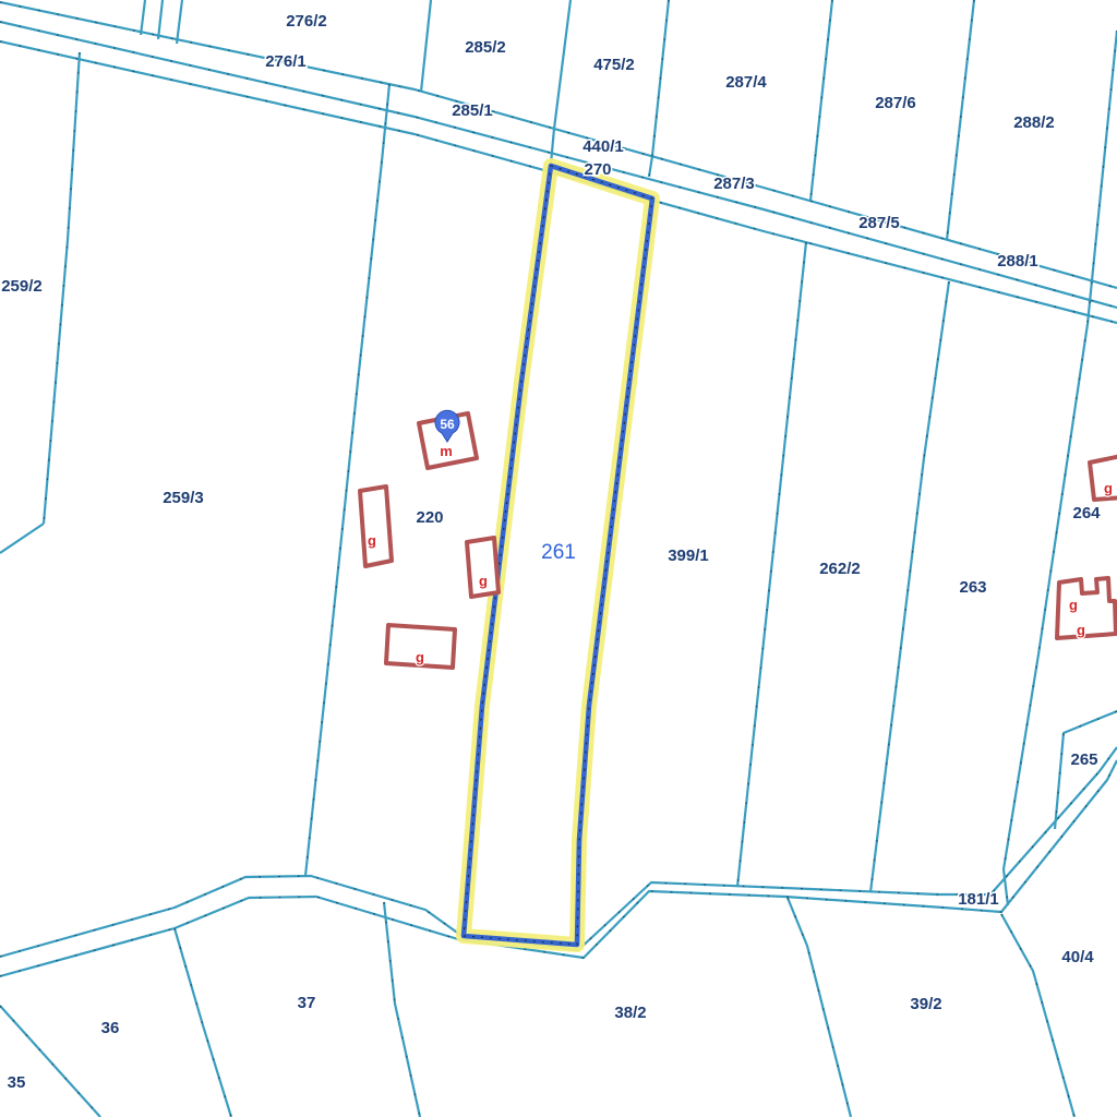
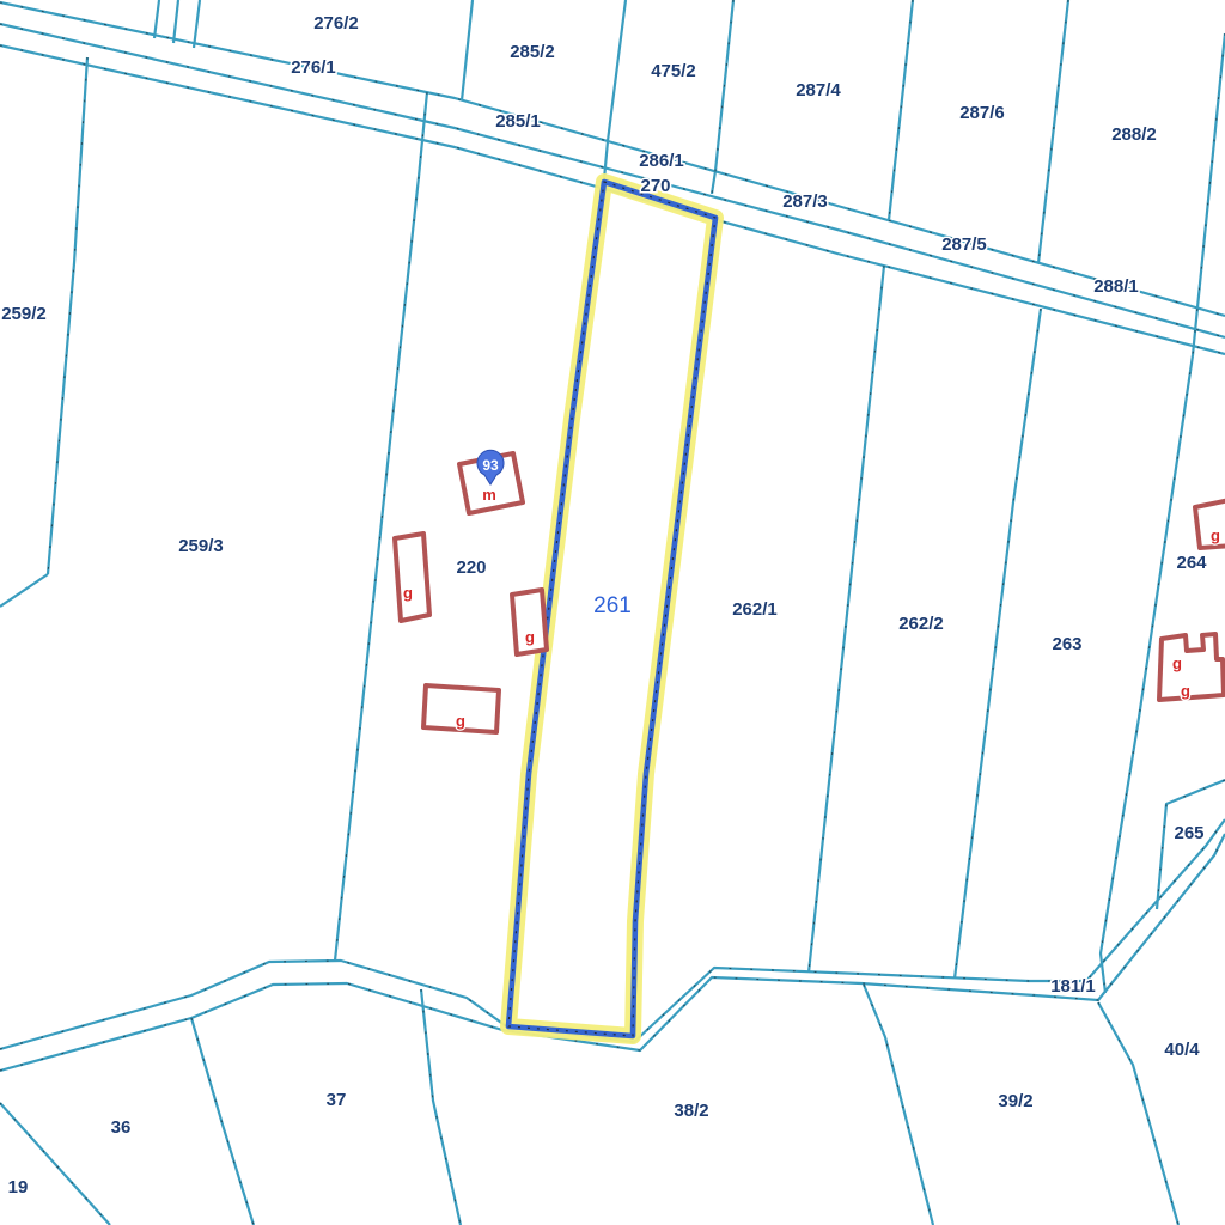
  276/2
  276/1
  285/2
  475/2
  287/4
  287/6
  288/2
  285/1
- 440/1
+ 286/1
  270
  287/3
  287/5
  288/1
  259/2
  259/3
  220
- 399/1
+ 262/1
  262/2
  263
  264
  265
  181/1
  40/4
  39/2
  38/2
  37
  36
- 35
+ 19
  261
  g
  g
  g
  g
  g
  g
  m
- 56
+ 93
